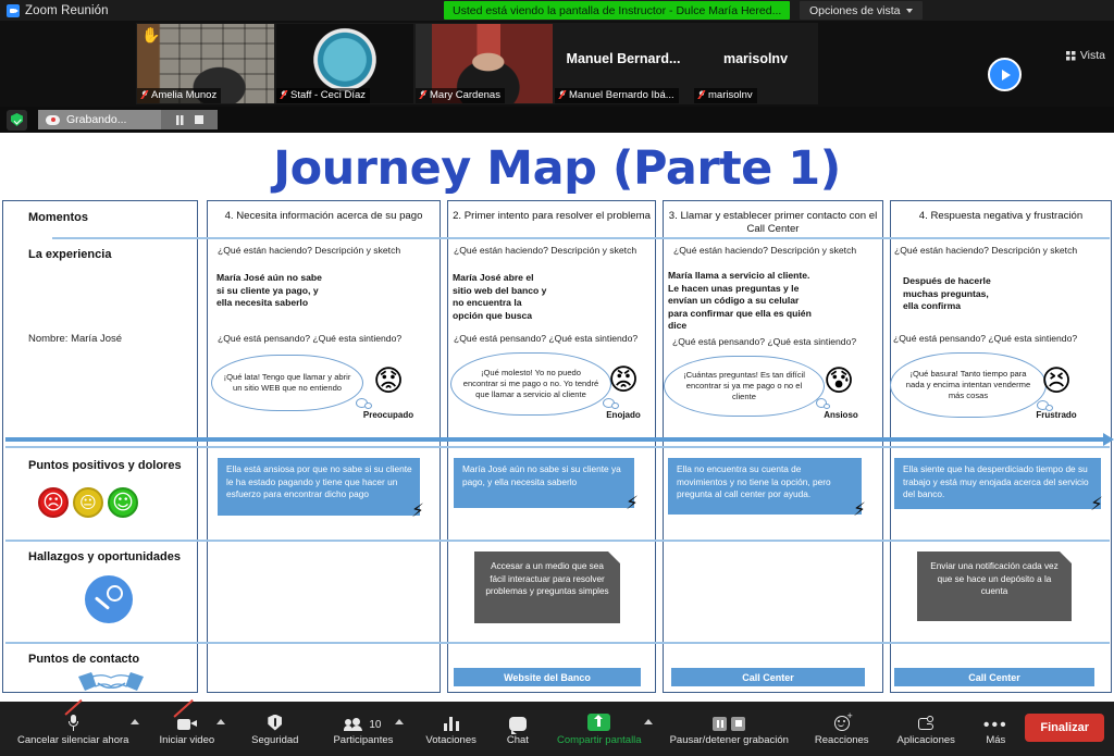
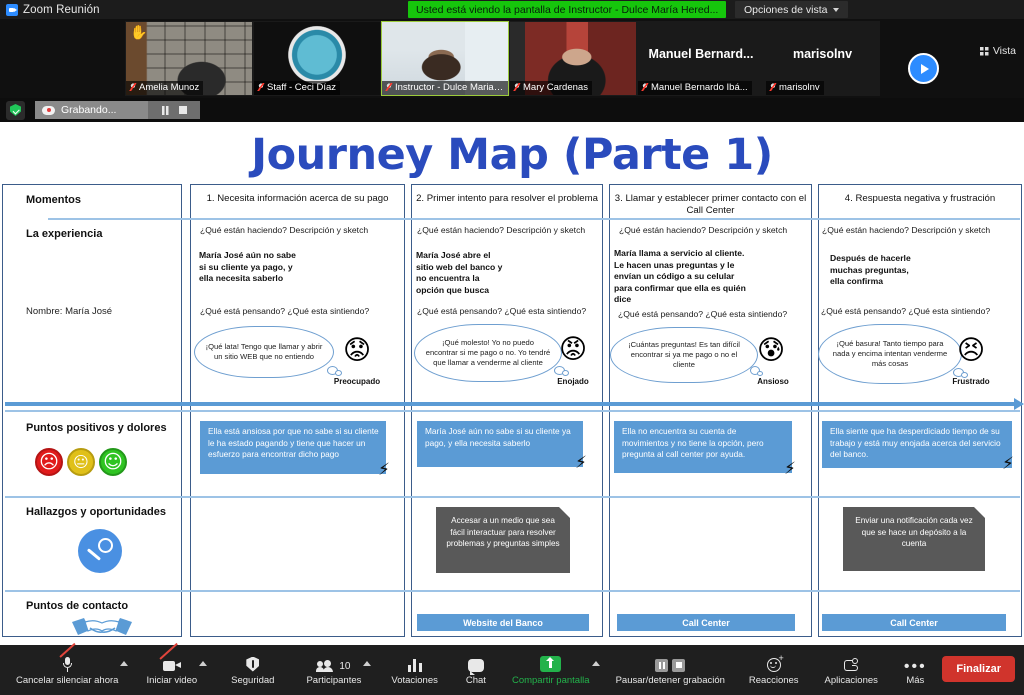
  Zoom Reunión
  Usted está viendo la pantalla de Instructor - Dulce María Hered...
  Opciones de vista
  ✋
  Amelia Munoz
  Staff - Ceci Díaz
+ Instructor - Dulce Maria ...
  Mary Cardenas
  Manuel Bernard...
  Manuel Bernardo Ibá...
  marisolnv
  marisolnv
  Vista
  Grabando...
  Journey Map (Parte 1)
  Momentos
  La experiencia
  Nombre: María José
  Puntos positivos y dolores
  Hallazgos y oportunidades
  Puntos de contacto
  ☹
  😐
  ☺
- 4. Necesita información acerca de su pago
+ 1. Necesita información acerca de su pago
  ¿Qué están haciendo? Descripción y sketch
  María José aún no sabe
  si su cliente ya pago, y
  ella necesita saberlo
  ¿Qué está pensando? ¿Qué esta sintiendo?
  ¡Qué lata! Tengo que llamar y abrir un sitio WEB que no entiendo
  😟
  Preocupado
  Ella está ansiosa por que no sabe si su cliente le ha estado pagando y tiene que hacer un esfuerzo para encontrar dicho pago
  ⚡
  2. Primer intento para resolver el problema
  ¿Qué están haciendo? Descripción y sketch
  María José abre el
  sitio web del banco y
  no encuentra la
  opción que busca
  ¿Qué está pensando? ¿Qué esta sintiendo?
- ¡Qué molesto! Yo no puedo encontrar si me pago o no. Yo tendré que llamar a servicio al cliente
+ ¡Qué molesto! Yo no puedo encontrar si me pago o no. Yo tendré que llamar a venderme al cliente
  😡
  Enojado
  María José aún no sabe si su cliente ya pago, y ella necesita saberlo
  ⚡
  Accesar a un medio que sea fácil interactuar para resolver problemas y preguntas simples
  Website del Banco
  3. Llamar y establecer primer contacto con el Call Center
  ¿Qué están haciendo? Descripción y sketch
  María llama a servicio al cliente.
  Le hacen unas preguntas y le
  envían un código a su celular
  para confirmar que ella es quién
  dice
  ¿Qué está pensando? ¿Qué esta sintiendo?
  ¡Cuántas preguntas! Es tan difícil encontrar si ya me pago o no el cliente
  😰
  Ansioso
  Ella no encuentra su cuenta de movimientos y no tiene la opción, pero pregunta al call center por ayuda.
  ⚡
  Call Center
  4. Respuesta negativa y frustración
  ¿Qué están haciendo? Descripción y sketch
  Después de hacerle
  muchas preguntas,
  ella confirma
  ¿Qué está pensando? ¿Qué esta sintiendo?
  ¡Qué basura! Tanto tiempo para nada y encima intentan venderme más cosas
  😣
  Frustrado
  Ella siente que ha desperdiciado tiempo de su trabajo y está muy enojada acerca del servicio del banco.
  ⚡
  Enviar una notificación cada vez que se hace un depósito a la cuenta
  Call Center
  Cancelar silenciar ahora
  Iniciar video
  Seguridad
  10
  Participantes
  Votaciones
  Chat
  Compartir pantalla
  Pausar/detener grabación
  +
  Reacciones
  Aplicaciones
  •••
  Más
  Finalizar
